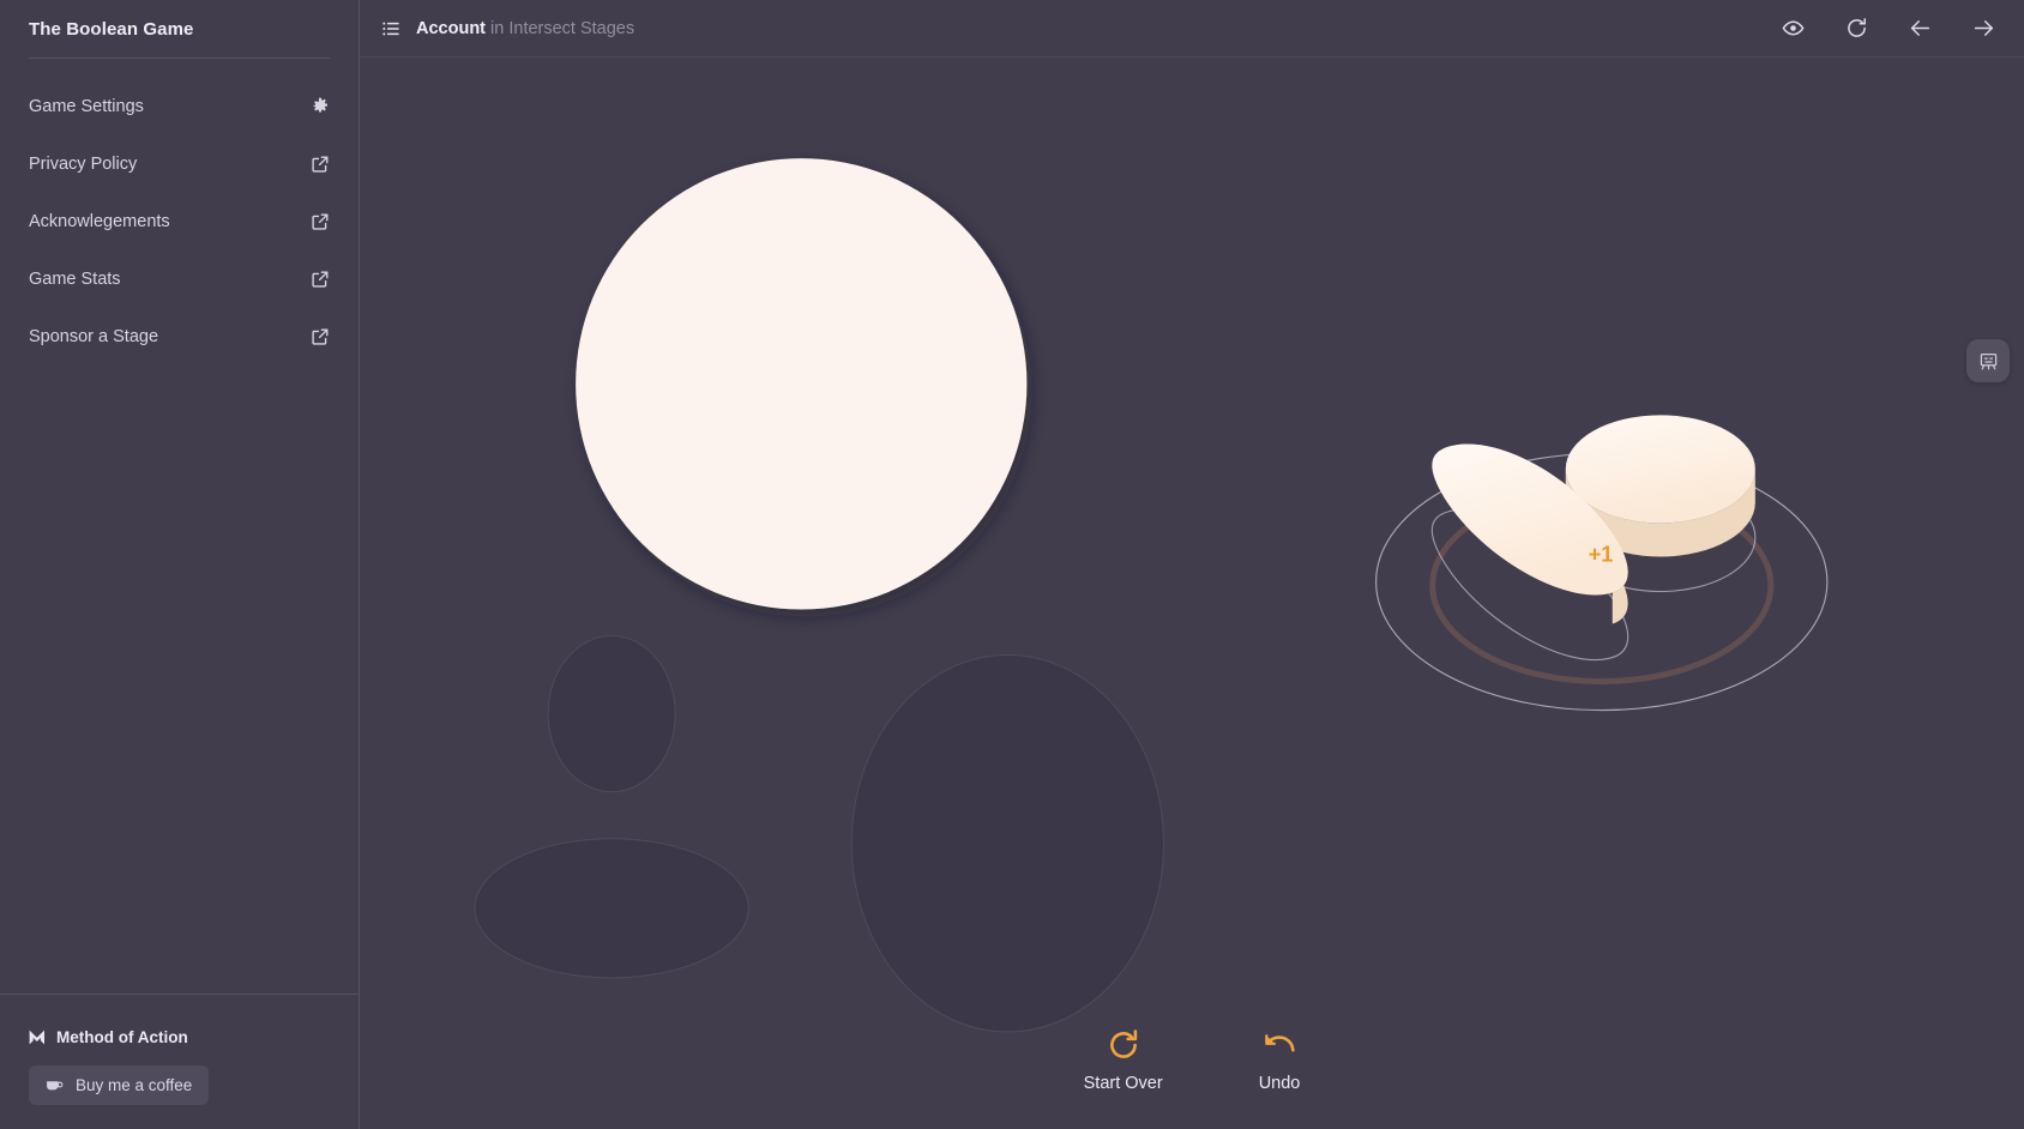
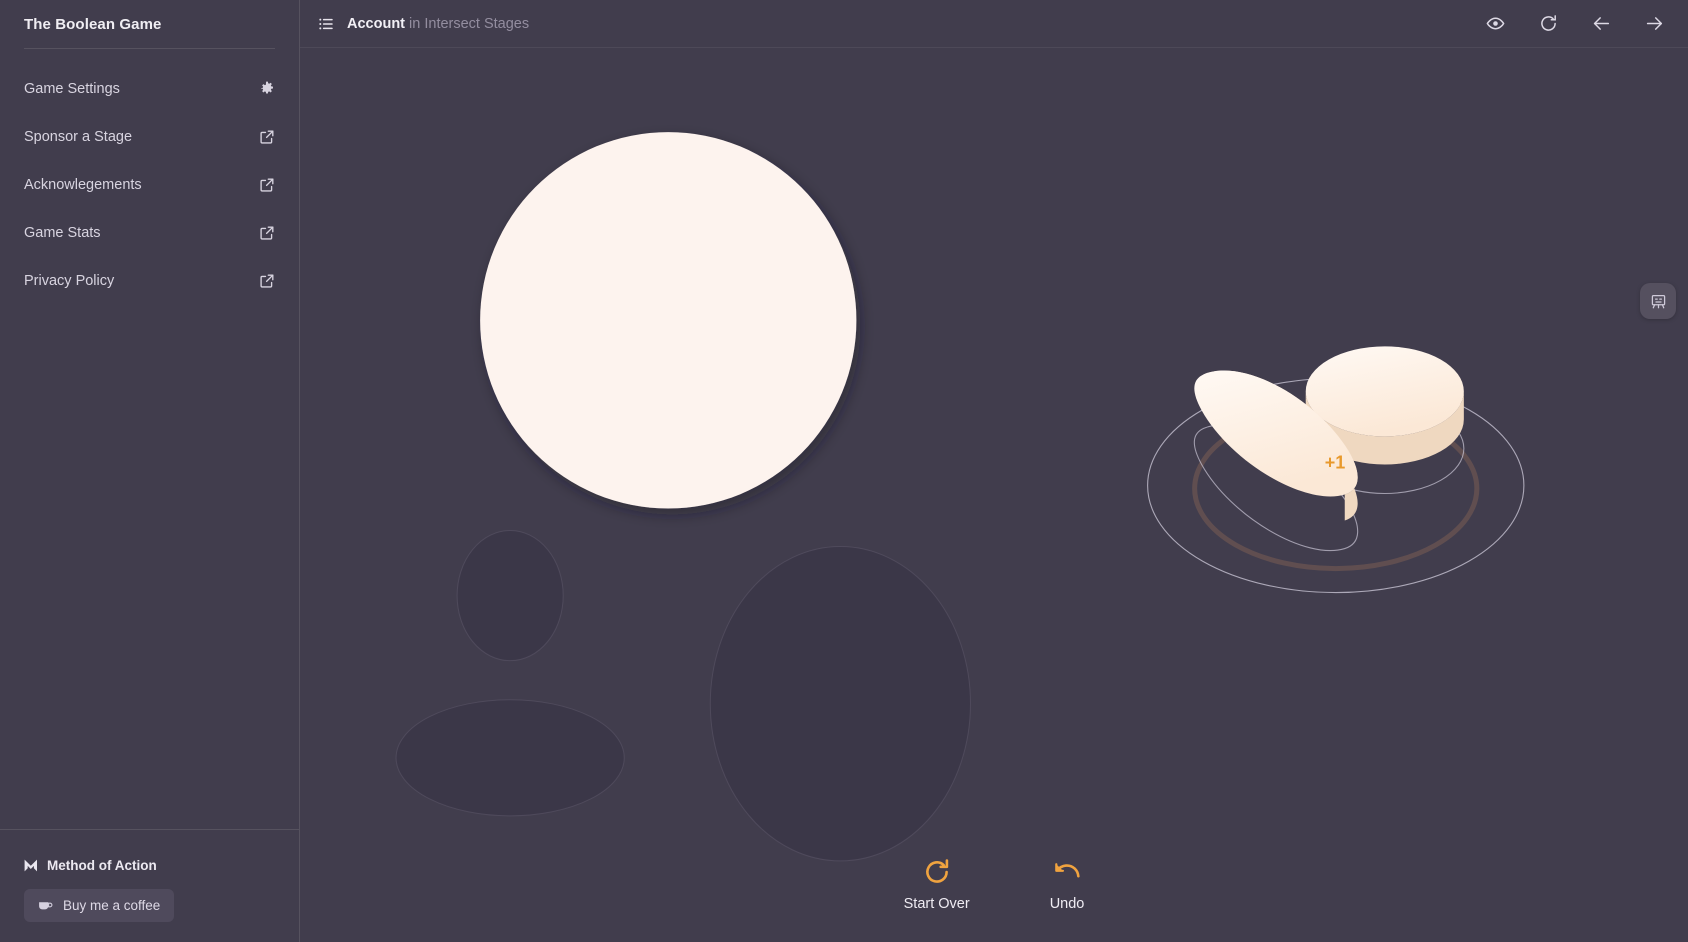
  The Boolean Game
  Game Settings
- Privacy Policy
+ Sponsor a Stage
  Acknowlegements
  Game Stats
- Sponsor a Stage
+ Privacy Policy
  Method of Action
  Buy me a coffee
  Account in Intersect Stages
  +1
  Start Over
  Undo
